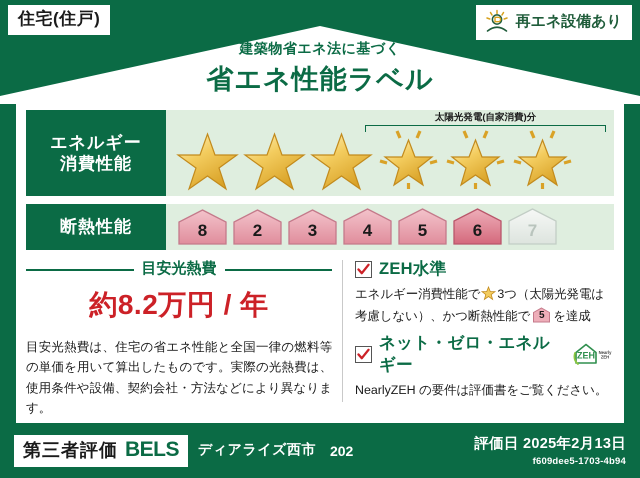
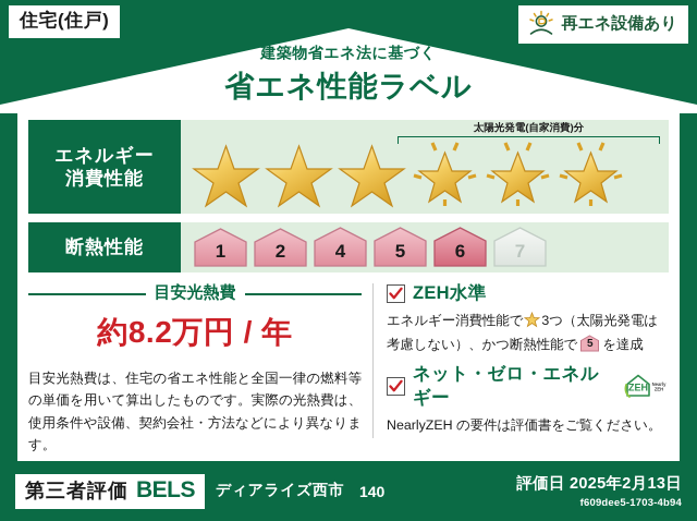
  住宅(住戸)
  再エネ設備あり
  建築物省エネ法に基づく
  省エネ性能ラベル
  エネルギー
  消費性能
  太陽光発電(自家消費)分
  断熱性能
- 8
+ 1
  2
- 3
  4
  5
  6
  7
  目安光熱費
  約8.2万円 / 年
  目安光熱費は、住宅の省エネ性能と全国一律の燃料等の単価を用いて算出したものです。実際の光熱費は、使用条件や設備、契約会社・方法などにより異なります。
  ZEH水準
  エネルギー消費性能で 3つ（太陽光発電は考慮しない）、かつ断熱性能で
  5
  を達成
  ネット・ゼロ・エネルギー
  ZEH
  NearlyZEH の要件は評価書をご覧ください。
  第三者評価
  BELS
  ディアライズ西市
- 202
+ 140
  評価日 2025年2月13日
  f609dee5-1703-4b94
